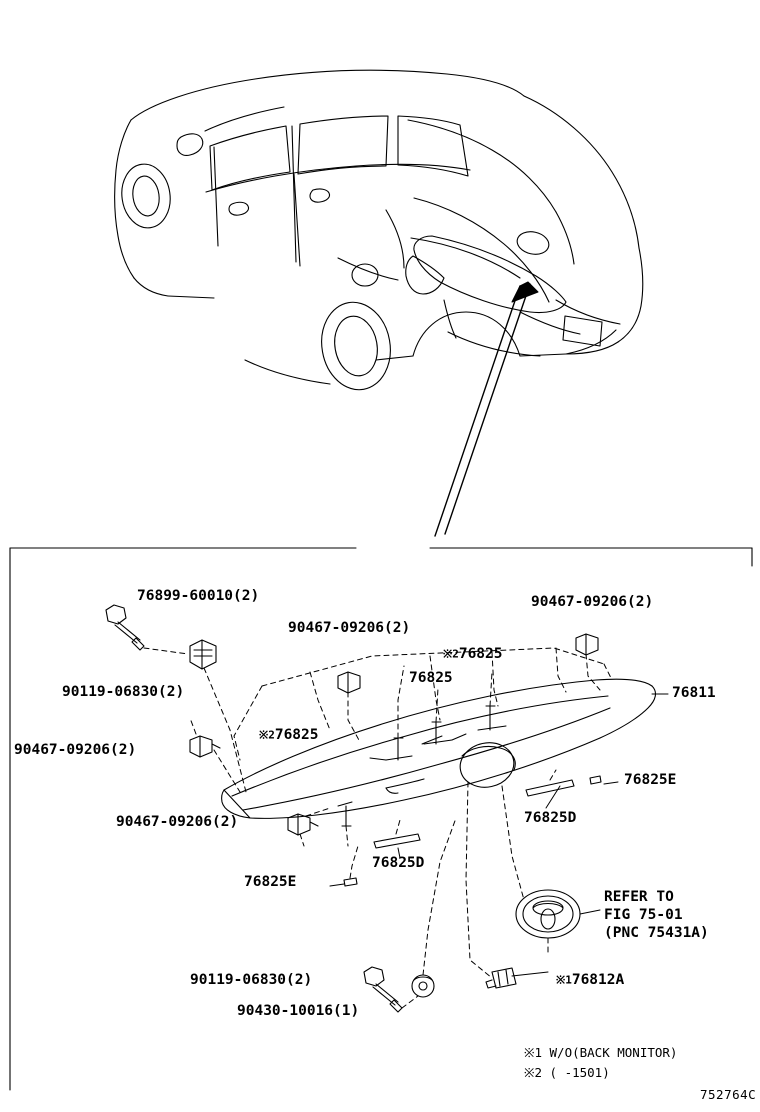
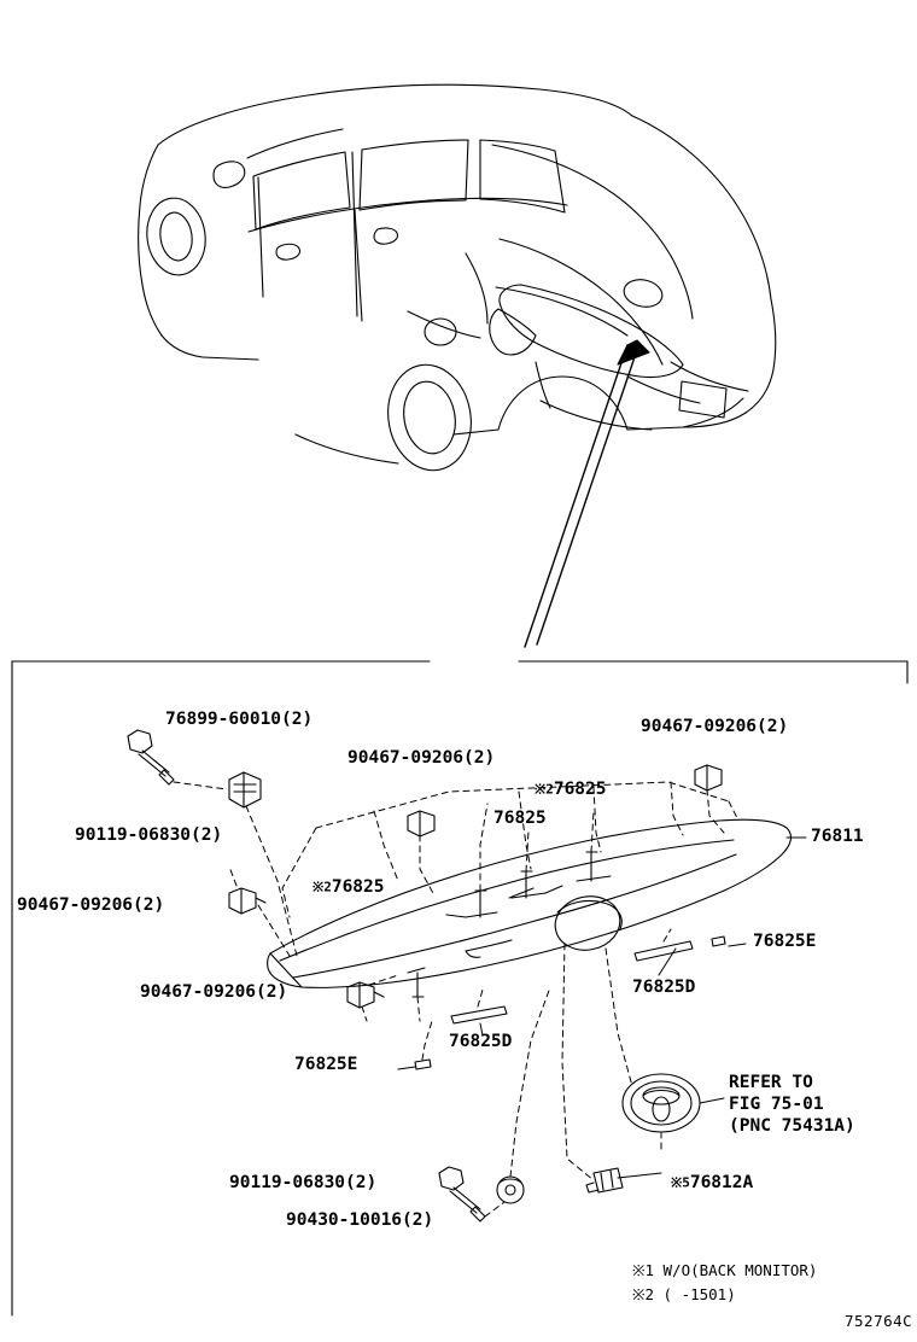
  76899-60010(2)
  90119-06830(2)
  90467-09206(2)
  90467-09206(2)
  ※276825
  76825
  ※276825
  76811
  90467-09206(2)
  90467-09206(2)
  76825E
  76825D
  76825D
  76825E
  90119-06830(2)
- 90430-10016(1)
+ 90430-10016(2)
- ※176812A
+ ※576812A
  REFER TO
  FIG 75-01
  (PNC 75431A)
  ※1 W/O(BACK MONITOR)
  ※2 ( -1501)
  752764C
